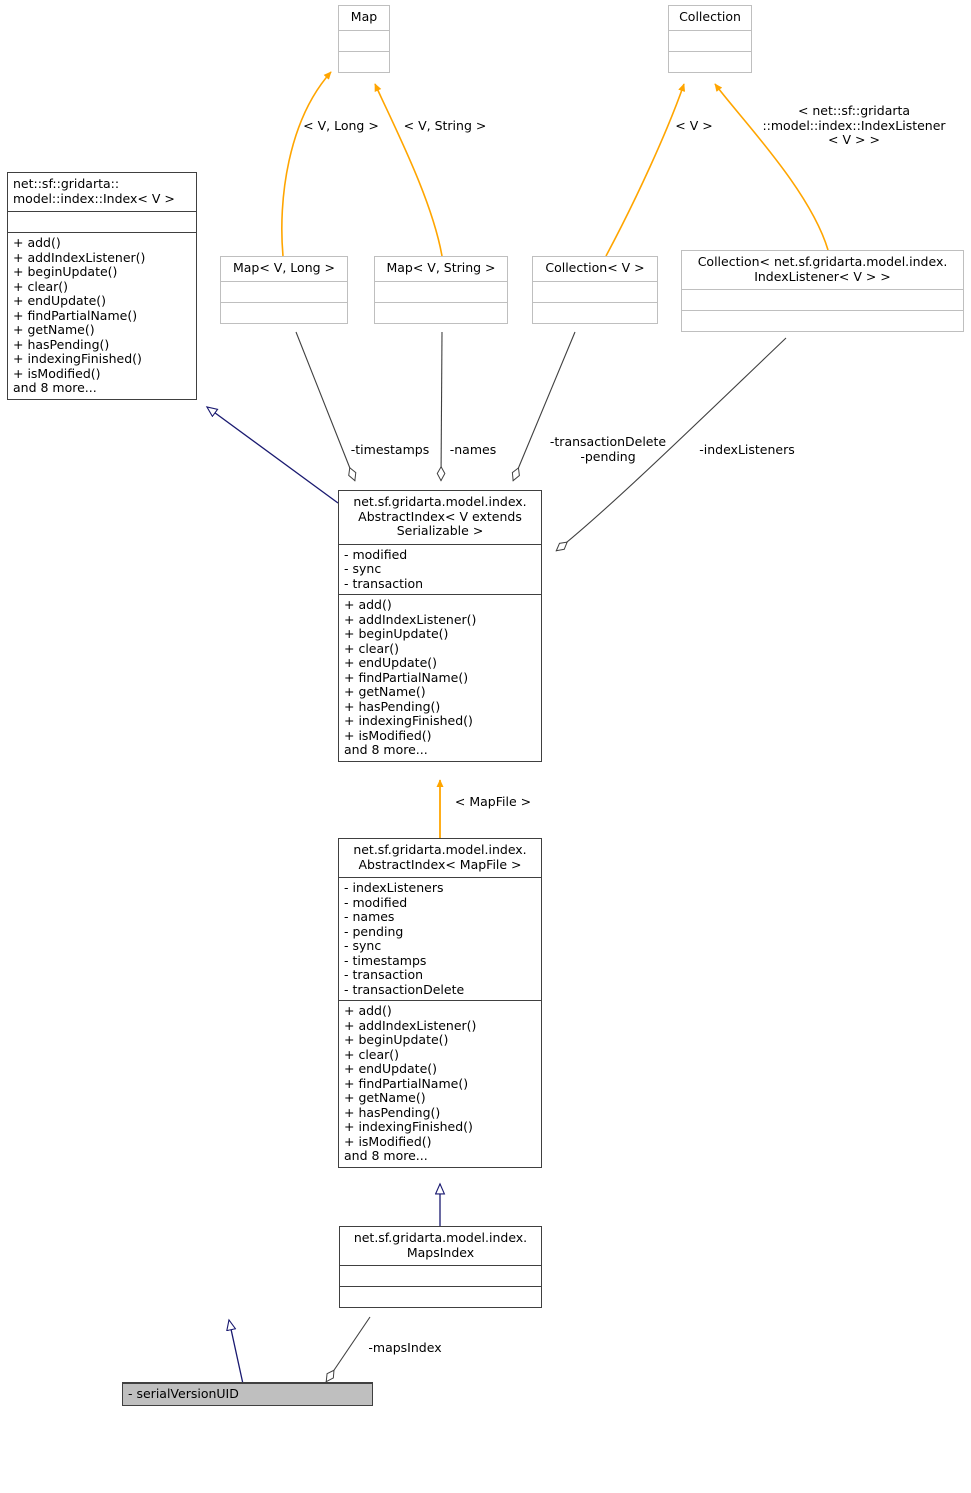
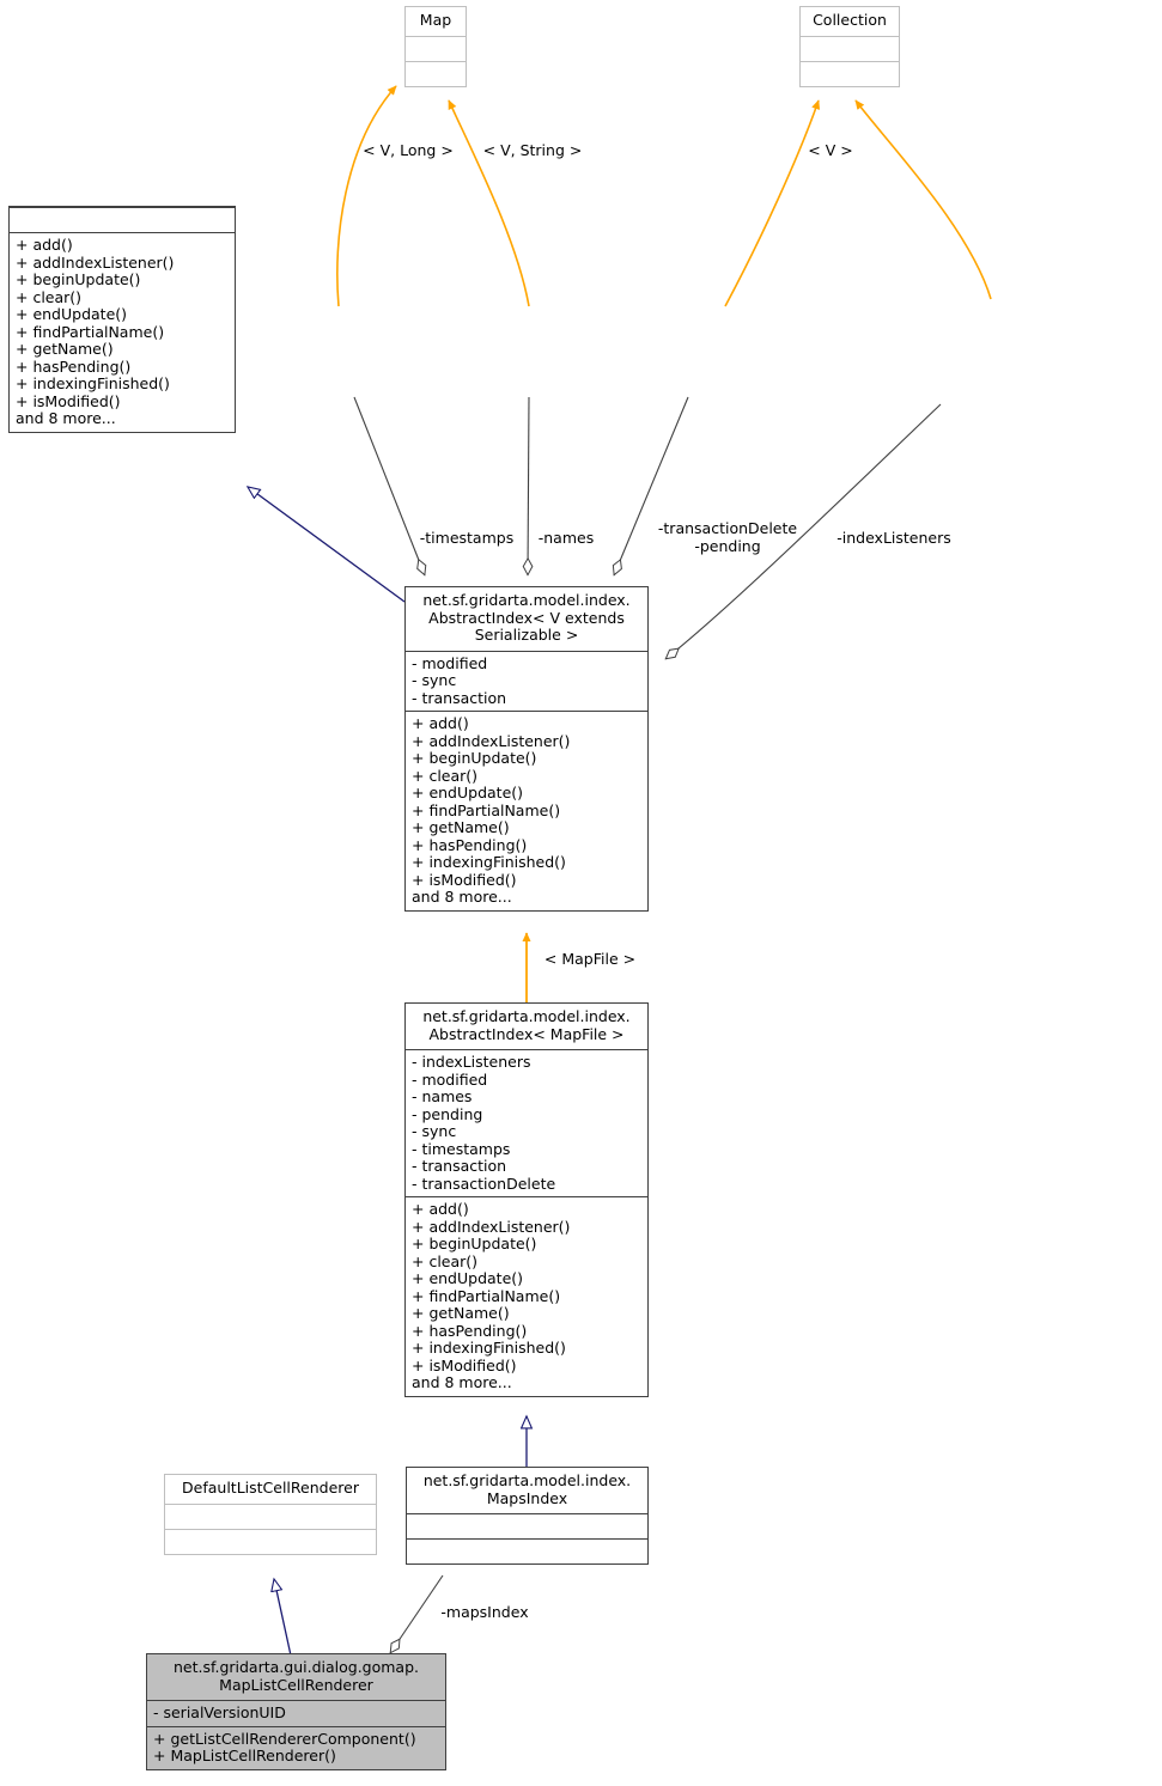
  Map
  Collection
- net::sf::gridarta::
- model::index::Index< V >
  + add()
  + addIndexListener()
  + beginUpdate()
  + clear()
  + endUpdate()
  + findPartialName()
  + getName()
  + hasPending()
  + indexingFinished()
  + isModified()
  and 8 more...
- Map< V, Long >
- Map< V, String >
- Collection< V >
- Collection< net.sf.gridarta.model.index.
- IndexListener< V > >
  net.sf.gridarta.model.index.
  AbstractIndex< V extends
  Serializable >
  - modified
  - sync
  - transaction
  + add()
  + addIndexListener()
  + beginUpdate()
  + clear()
  + endUpdate()
  + findPartialName()
  + getName()
  + hasPending()
  + indexingFinished()
  + isModified()
  and 8 more...
  net.sf.gridarta.model.index.
  AbstractIndex< MapFile >
  - indexListeners
  - modified
  - names
  - pending
  - sync
  - timestamps
  - transaction
  - transactionDelete
  + add()
  + addIndexListener()
  + beginUpdate()
  + clear()
  + endUpdate()
  + findPartialName()
  + getName()
  + hasPending()
  + indexingFinished()
  + isModified()
  and 8 more...
+ DefaultListCellRenderer
  net.sf.gridarta.model.index.
  MapsIndex
+ net.sf.gridarta.gui.dialog.gomap.
+ MapListCellRenderer
  - serialVersionUID
+ + getListCellRendererComponent()
+ + MapListCellRenderer()
  < V, Long >
  < V, String >
  < V >
- < net::sf::gridarta
- ::model::index::IndexListener
- < V > >
  -timestamps
  -names
  -transactionDelete
  -pending
  -indexListeners
  < MapFile >
  -mapsIndex
